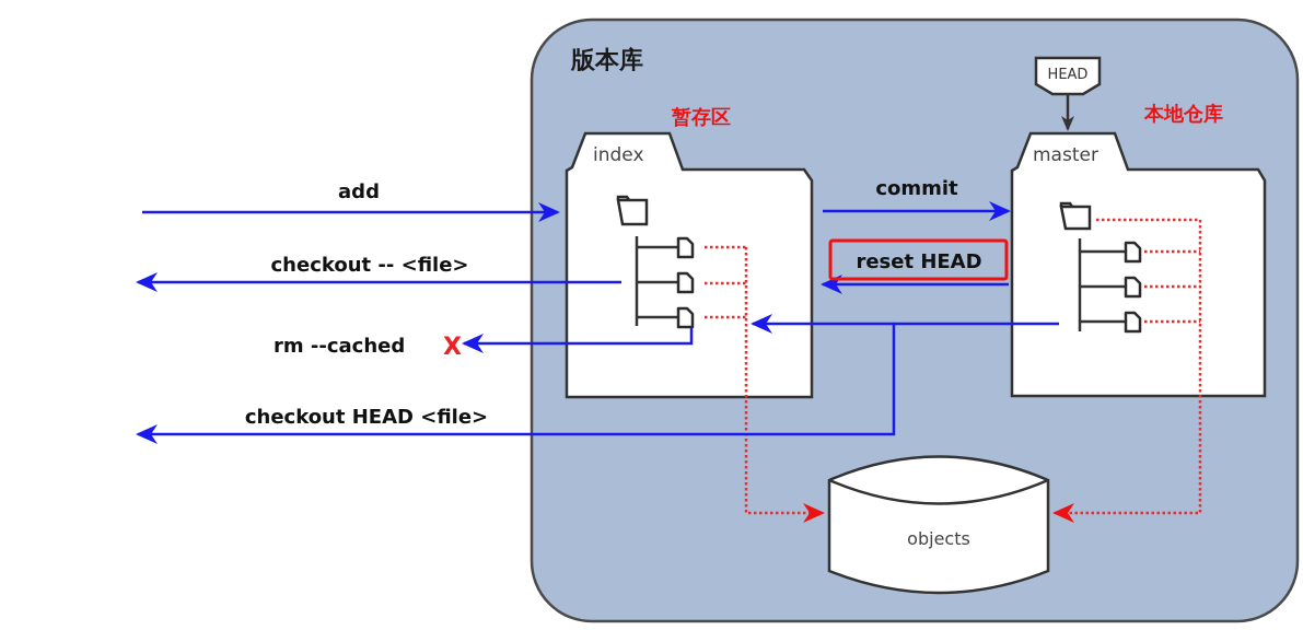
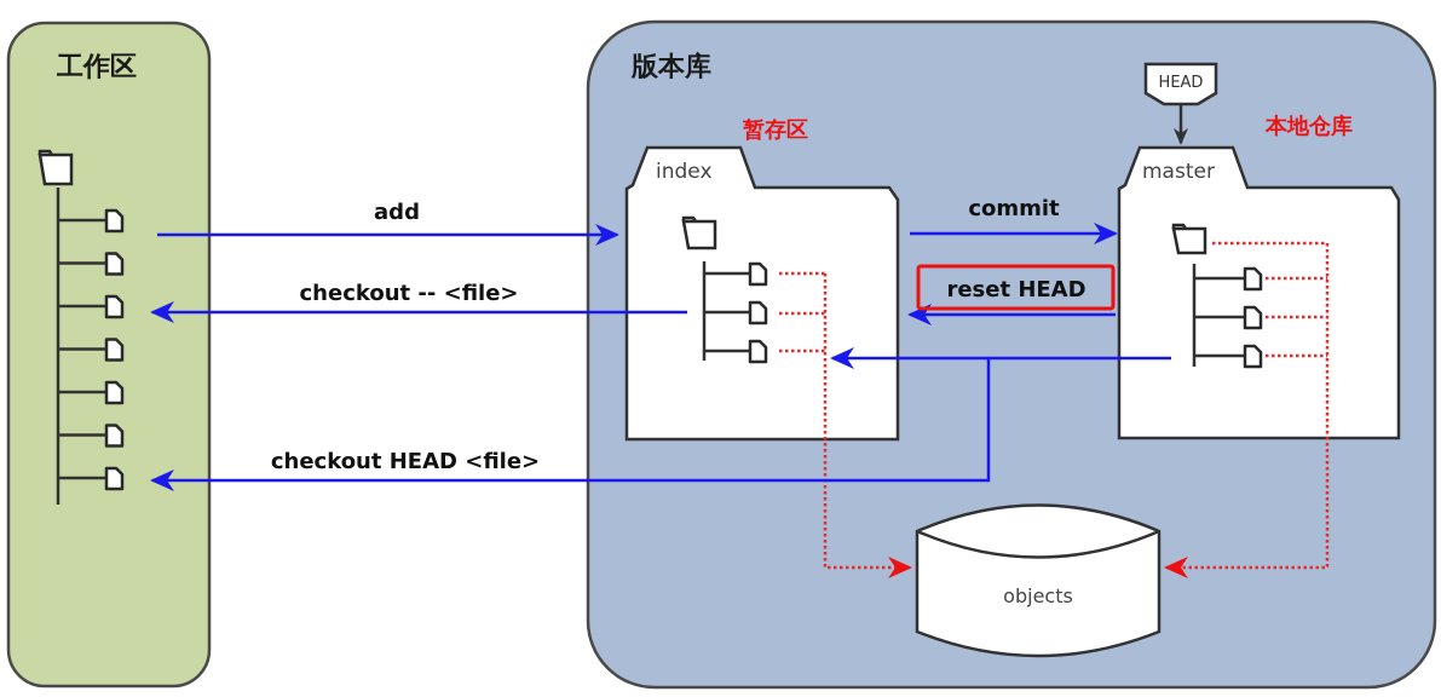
+ 工作区
  版本库
  暂存区
  本地仓库
  index
  master
  HEAD
  objects
  add
  checkout -- <file>
- rm --cached
- X
  checkout HEAD <file>
  reset HEAD
  commit
